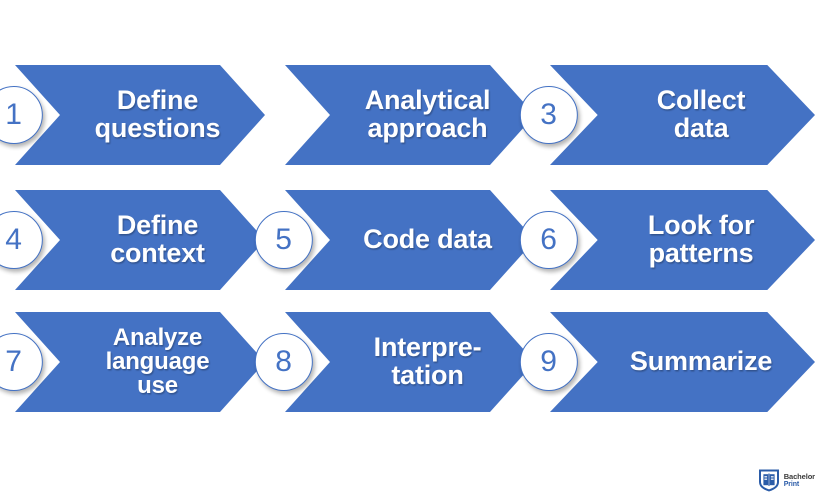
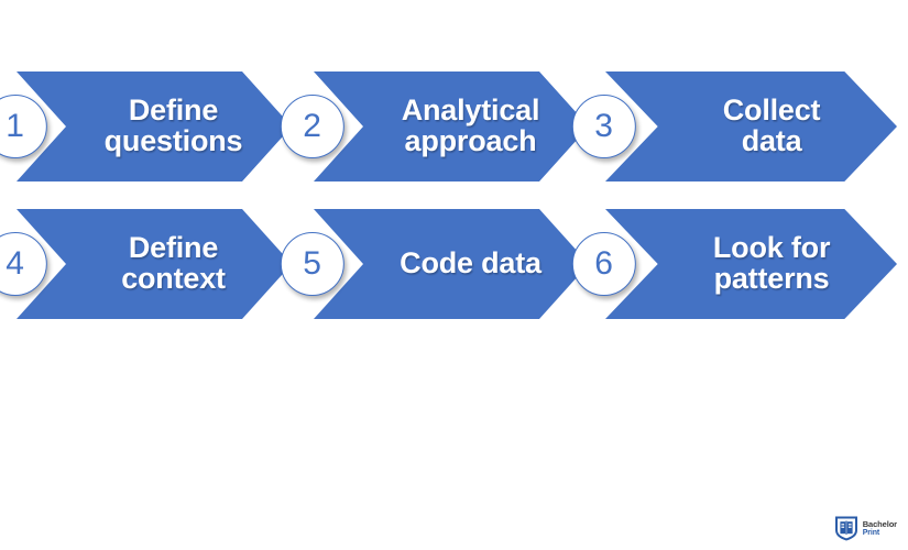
  1
  Define
  questions
+ 2
  Analytical
  approach
  3
  Collect
  data
  4
  Define
  context
  5
  Code data
  6
  Look for
  patterns
- 7
- Analyze
- language
- use
- 8
- Interpre-
- tation
- 9
- Summarize
  Bachelor
